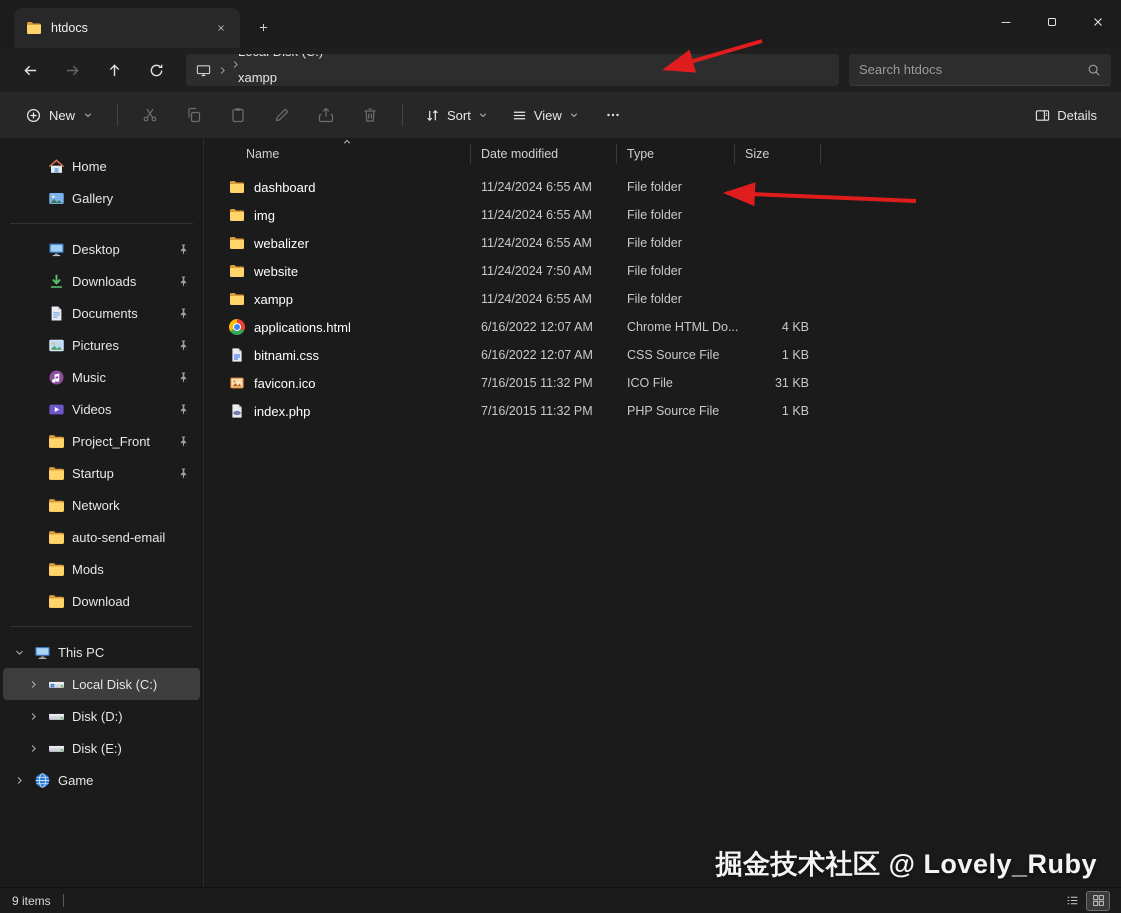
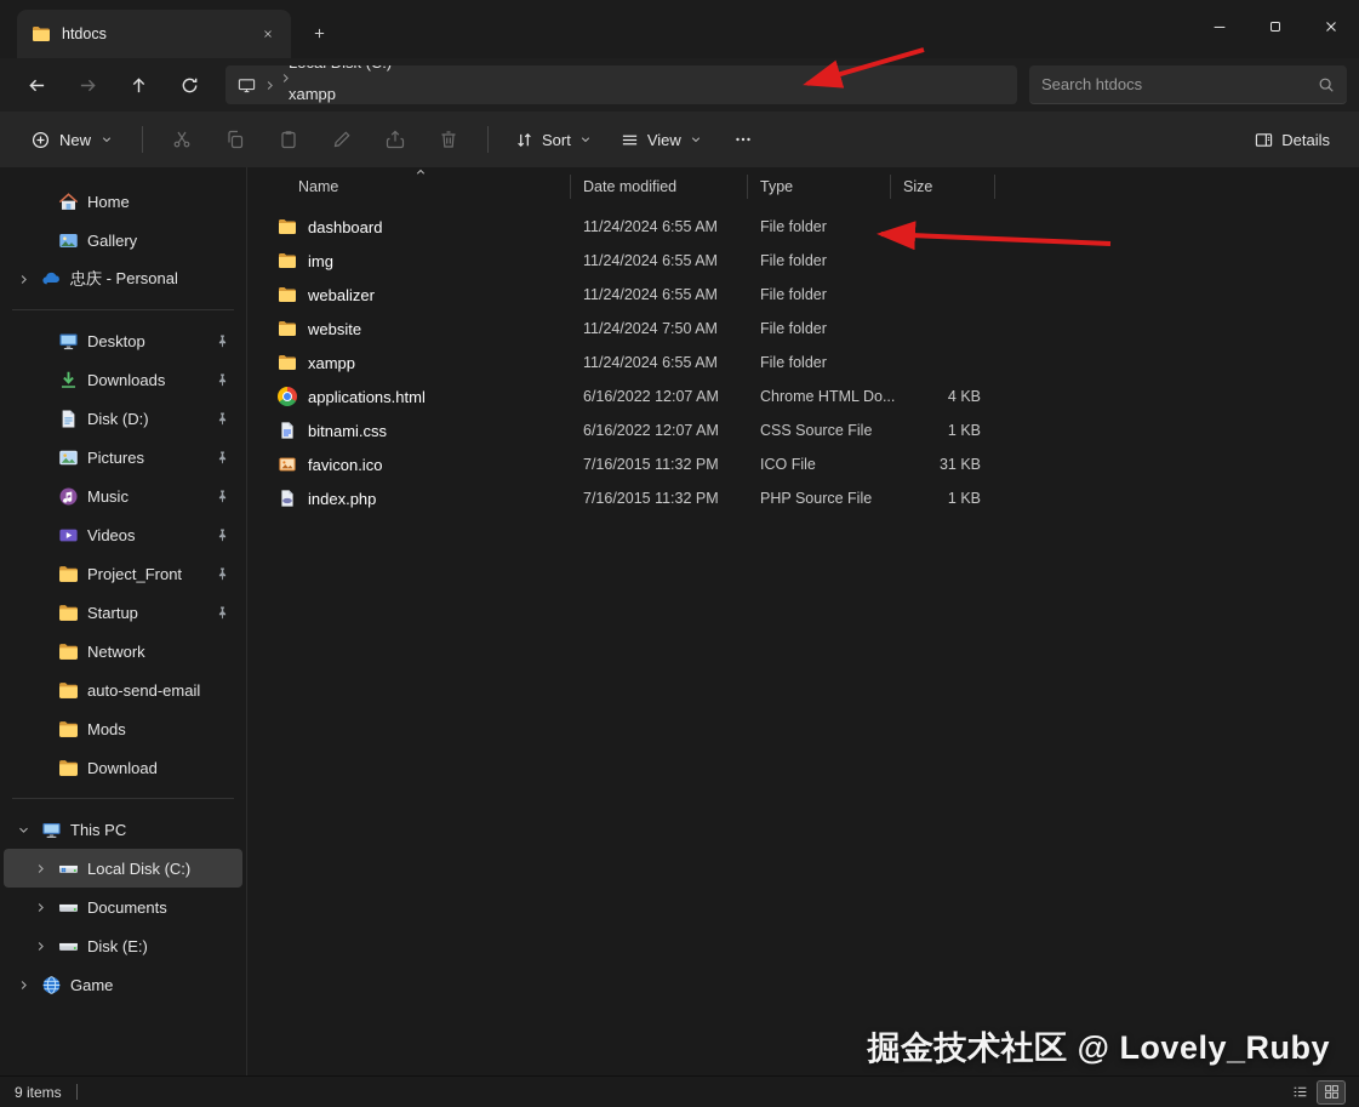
  htdocs
  Search htdocs
  New
  Sort
  View
  Details
  Home
  Gallery
+ 忠庆 - Personal
  Desktop
  Downloads
- Documents
+ Disk (D:)
  Pictures
  Music
  Videos
  Project_Front
  Startup
  Network
  auto-send-email
  Mods
  Download
  This PC
  Local Disk (C:)
- Disk (D:)
+ Documents
  Disk (E:)
  Game
  Name
  Date modified
  Type
  Size
  dashboard
  11/24/2024 6:55 AM
  File folder
  img
  11/24/2024 6:55 AM
  File folder
  webalizer
  11/24/2024 6:55 AM
  File folder
  website
  11/24/2024 7:50 AM
  File folder
  xampp
  11/24/2024 6:55 AM
  File folder
  applications.html
  6/16/2022 12:07 AM
  Chrome HTML Do...
  4 KB
  bitnami.css
  6/16/2022 12:07 AM
  CSS Source File
  1 KB
  favicon.ico
  7/16/2015 11:32 PM
  ICO File
  31 KB
  index.php
  7/16/2015 11:32 PM
  PHP Source File
  1 KB
  9 items
  掘金技术社区 @ Lovely_Ruby
